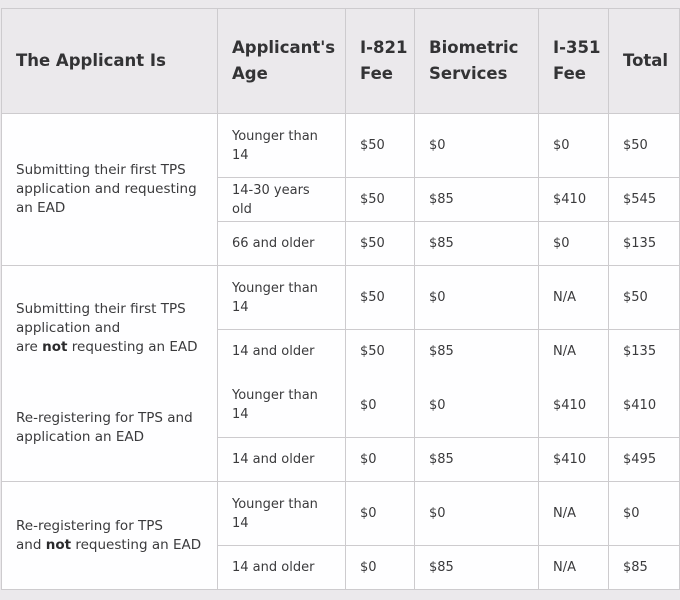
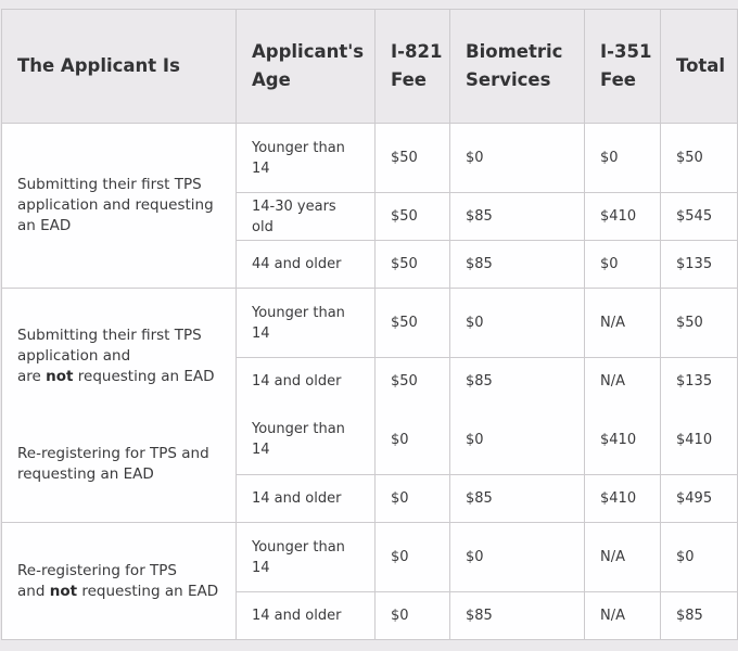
  The Applicant Is	Applicant's Age	I-821 Fee	Biometric Services	I-351 Fee	Total
  Submitting their first TPS application and requesting an EAD	Younger than 14	$50	$0	$0	$50
  14-30 years old	$50	$85	$410	$545
- 66 and older	$50	$85	$0	$135
+ 44 and older	$50	$85	$0	$135
- Submitting their first TPS application and are not requesting an EAD Re-registering for TPS and application an EAD	Younger than 14	$50	$0	N/A	$50
+ Submitting their first TPS application and are not requesting an EAD Re-registering for TPS and requesting an EAD	Younger than 14	$50	$0	N/A	$50
  14 and older	$50	$85	N/A	$135
  Younger than 14	$0	$0	$410	$410
  14 and older	$0	$85	$410	$495
  Re-registering for TPS and not requesting an EAD	Younger than 14	$0	$0	N/A	$0
  14 and older	$0	$85	N/A	$85
